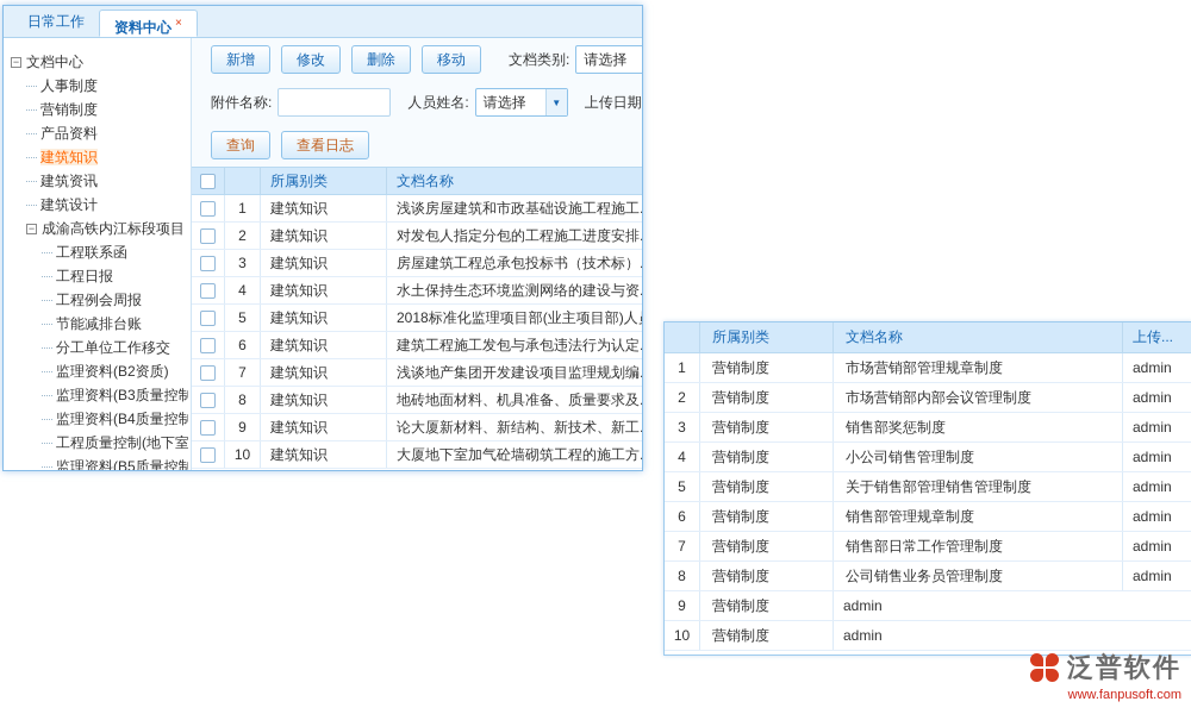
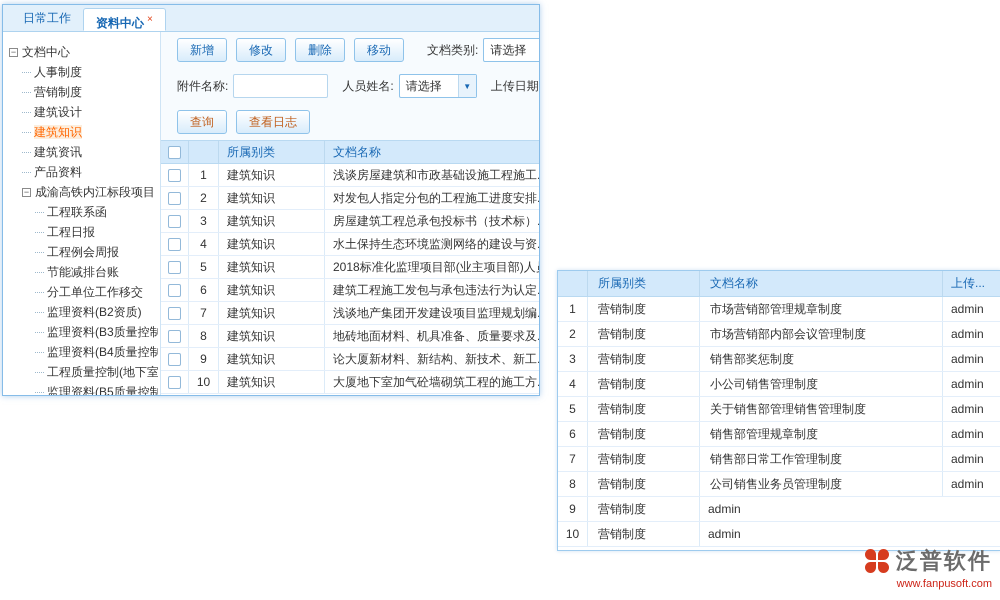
  日常工作
  资料中心 ×
  − 文档中心
  人事制度
  营销制度
- 产品资料
+ 建筑设计
  建筑知识
  建筑资讯
- 建筑设计
+ 产品资料
  − 成渝高铁内江标段项目
  工程联系函
  工程日报
  工程例会周报
  节能减排台账
  分工单位工作移交
  监理资料(B2资质)
  监理资料(B3质量控制
  监理资料(B4质量控制
  工程质量控制(地下室
  监理资料(B5质量控制
  新增
  修改
  删除
  移动
  文档类别:
  请选择
  附件名称:
  人员姓名:
  请选择
  ▼
  上传日期
  查询
  查看日志
  所属别类
  文档名称
  1
  建筑知识
  浅谈房屋建筑和市政基础设施工程施工.
  2
  建筑知识
  对发包人指定分包的工程施工进度安排.
  3
  建筑知识
  房屋建筑工程总承包投标书（技术标）.
  4
  建筑知识
  水土保持生态环境监测网络的建设与资.
  5
  建筑知识
  2018标准化监理项目部(业主项目部)人
  6
  建筑知识
  建筑工程施工发包与承包违法行为认定.
  7
  建筑知识
  浅谈地产集团开发建设项目监理规划编.
  8
  建筑知识
  地砖地面材料、机具准备、质量要求及.
  9
  建筑知识
  论大厦新材料、新结构、新技术、新工.
  10
  建筑知识
  大厦地下室加气砼墙砌筑工程的施工方.
  所属别类
  文档名称
  上传...
  1
  营销制度
  市场营销部管理规章制度
  admin
  2
  营销制度
  市场营销部内部会议管理制度
  admin
  3
  营销制度
  销售部奖惩制度
  admin
  4
  营销制度
  小公司销售管理制度
  admin
  5
  营销制度
  关于销售部管理销售管理制度
  admin
  6
  营销制度
  销售部管理规章制度
  admin
  7
  营销制度
  销售部日常工作管理制度
  admin
  8
  营销制度
  公司销售业务员管理制度
  admin
  9
  营销制度
  admin
  10
  营销制度
  admin
  泛普软件
  www.fanpusoft.com
